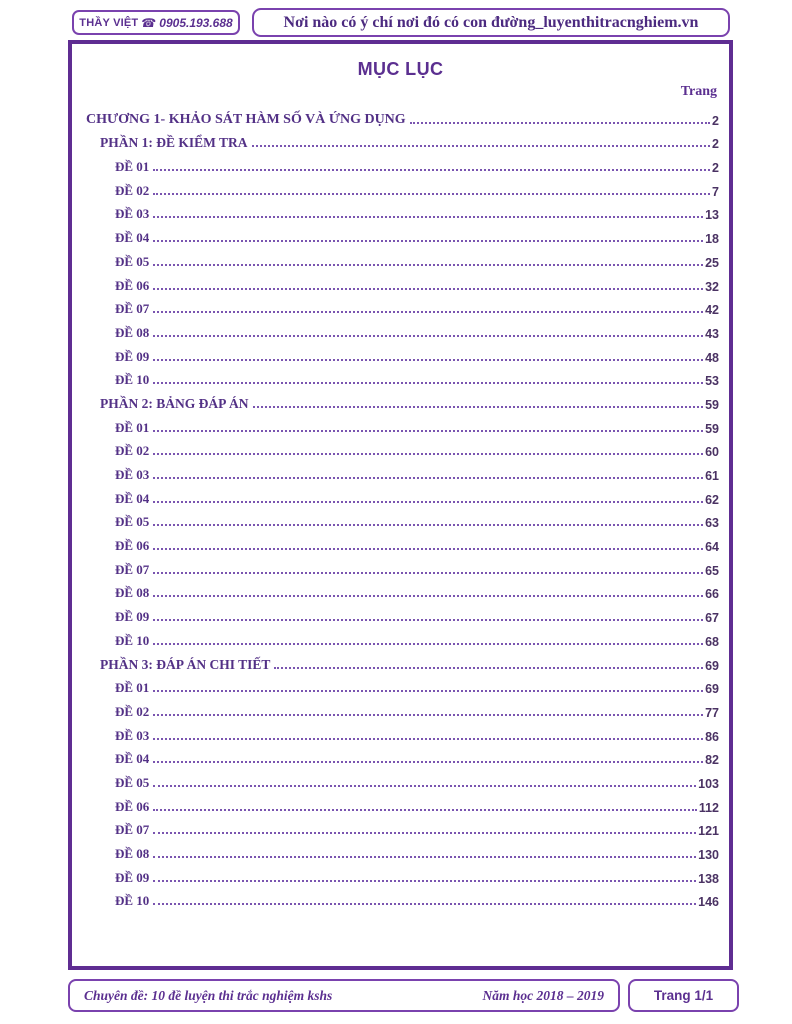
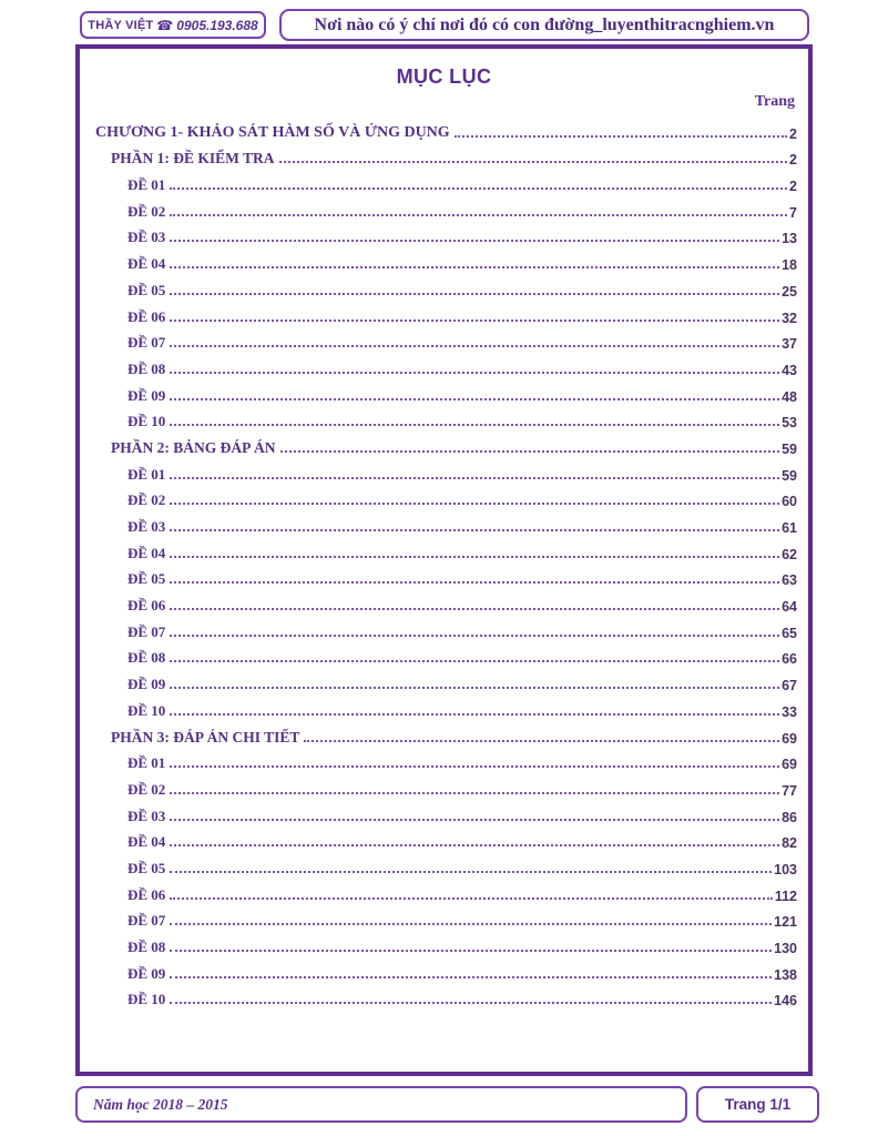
  THẦY VIỆT
  0905.193.688
  Nơi nào có ý chí nơi đó có con đường_luyenthitracnghiem.vn
  MỤC LỤC
  Trang
  CHƯƠNG 1- KHẢO SÁT HÀM SỐ VÀ ỨNG DỤNG
  2
  PHẦN 1: ĐỀ KIỂM TRA
  2
  ĐỀ 01
  2
  ĐỀ 02
  7
  ĐỀ 03
  13
  ĐỀ 04
  18
  ĐỀ 05
  25
  ĐỀ 06
  32
  ĐỀ 07
- 42
+ 37
  ĐỀ 08
  43
  ĐỀ 09
  48
  ĐỀ 10
  53
  PHẦN 2: BẢNG ĐÁP ÁN
  59
  ĐỀ 01
  59
  ĐỀ 02
  60
  ĐỀ 03
  61
  ĐỀ 04
  62
  ĐỀ 05
  63
  ĐỀ 06
  64
  ĐỀ 07
  65
  ĐỀ 08
  66
  ĐỀ 09
  67
  ĐỀ 10
- 68
+ 33
  PHẦN 3: ĐÁP ÁN CHI TIẾT
  69
  ĐỀ 01
  69
  ĐỀ 02
  77
  ĐỀ 03
  86
  ĐỀ 04
  82
  ĐỀ 05
  103
  ĐỀ 06
  112
  ĐỀ 07
  121
  ĐỀ 08
  130
  ĐỀ 09
  138
  ĐỀ 10
  146
- Chuyên đề: 10 đề luyện thi trắc nghiệm kshs
- Năm học 2018 – 2019
+ Năm học 2018 – 2015
  Trang 1/1
